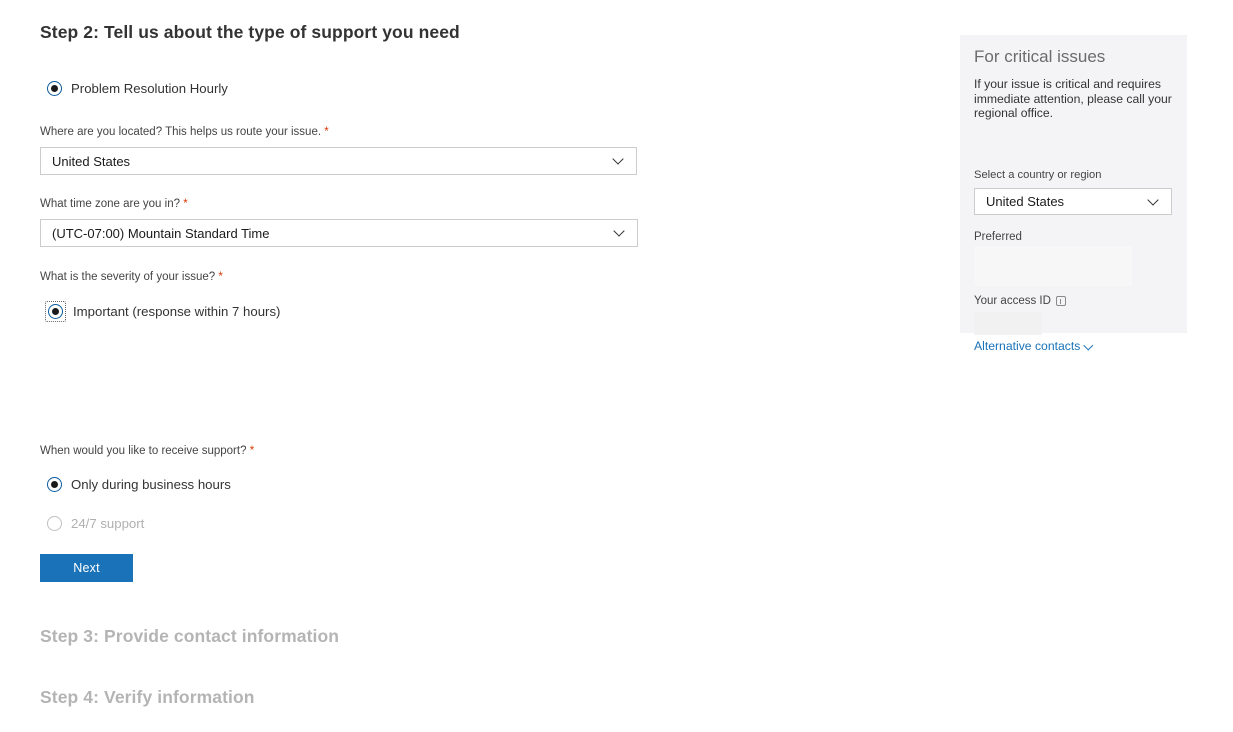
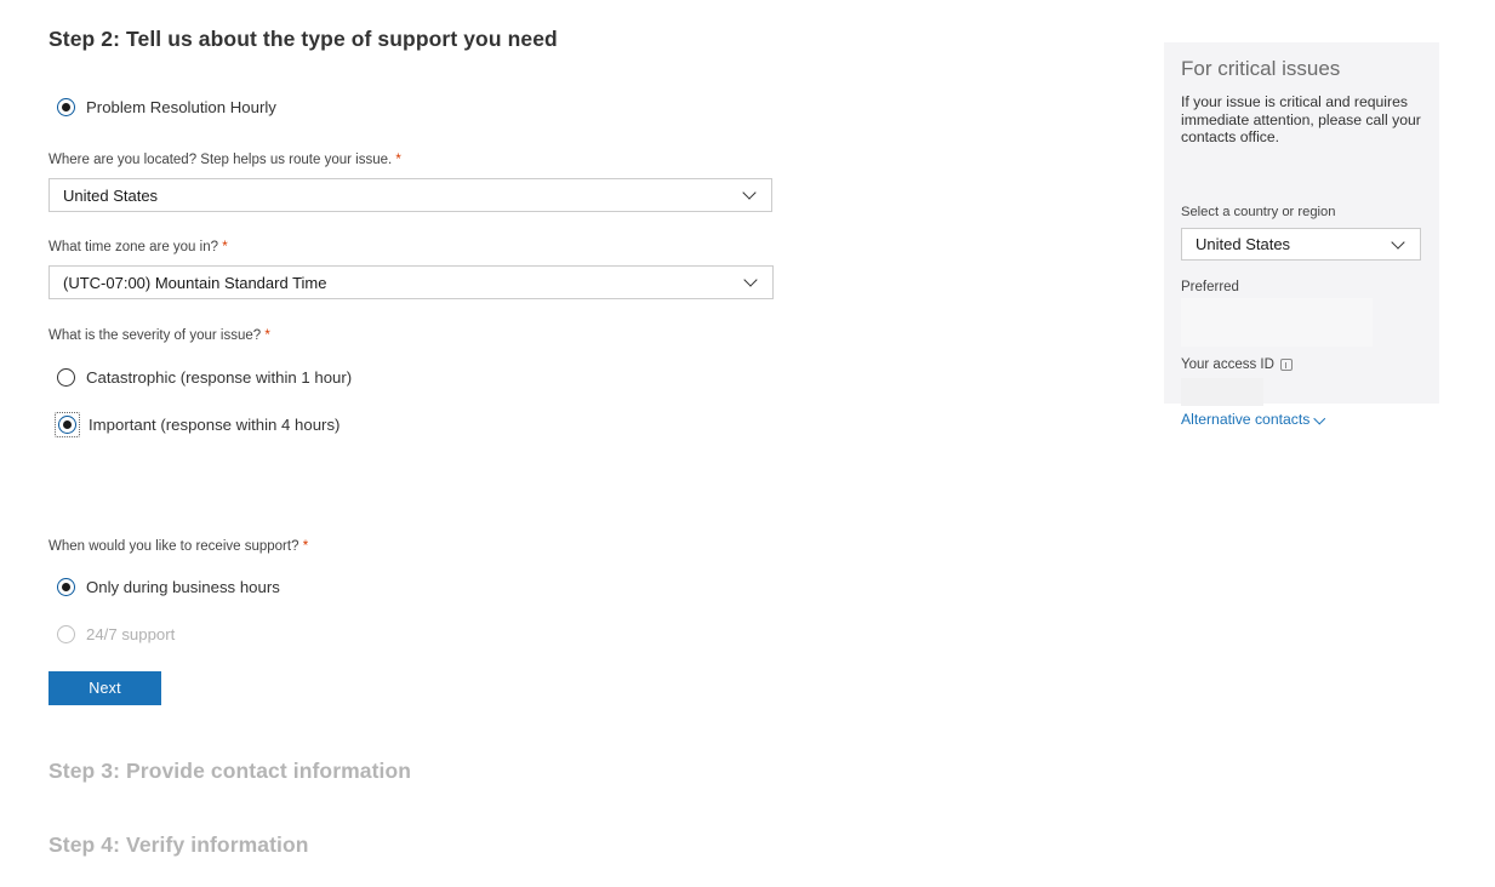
  Step 2: Tell us about the type of support you need
  Problem Resolution Hourly
- Where are you located? This helps us route your issue. *
+ Where are you located? Step helps us route your issue. *
  United States
  What time zone are you in? *
  (UTC-07:00) Mountain Standard Time
  What is the severity of your issue? *
+ Catastrophic (response within 1 hour)
- Important (response within 7 hours)
+ Important (response within 4 hours)
  When would you like to receive support? *
  Only during business hours
  24/7 support
  Next
  Step 3: Provide contact information
  Step 4: Verify information
  For critical issues
- If your issue is critical and requires immediate attention, please call your regional office.
+ If your issue is critical and requires immediate attention, please call your contacts office.
  Select a country or region
  United States
  Preferred
  Your access ID
  Alternative contacts
